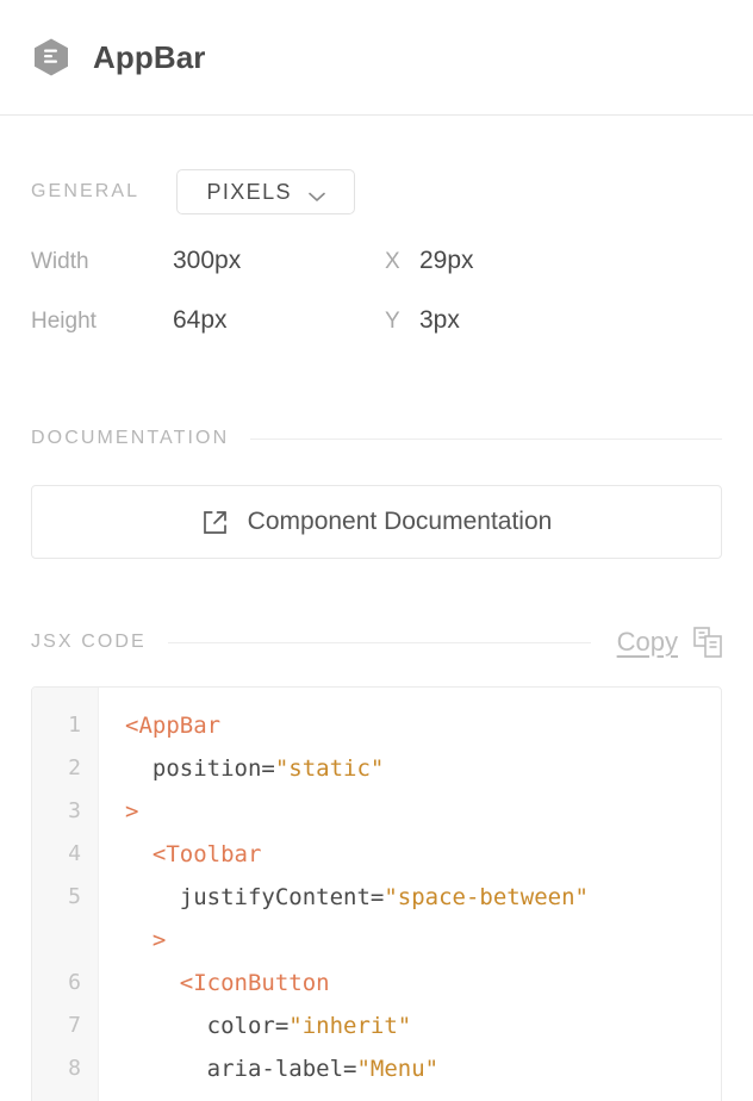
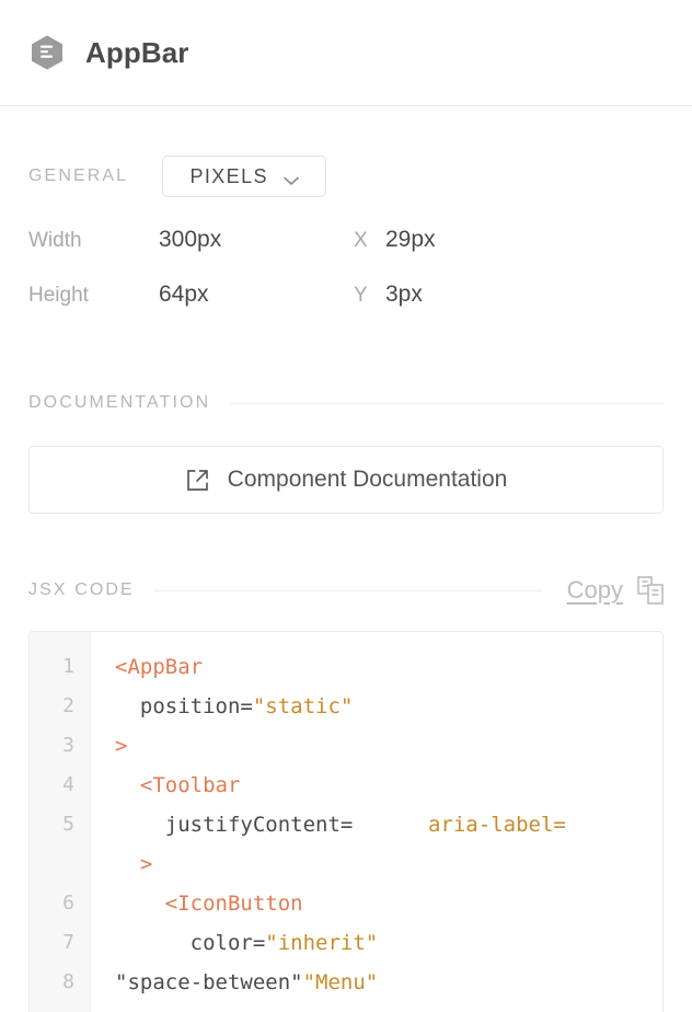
  AppBar
  GENERAL
  PIXELS
  Width
  300px
  X
  29px
  Height
  64px
  Y
  3px
  DOCUMENTATION
  Component Documentation
  JSX CODE
  Copy
  1
  2
  3
  4
  5
  6
  7
  8
  <AppBar
  position="static"
  >
  <Toolbar
- justifyContent="space-between"
+ justifyContent= aria-label=
  >
  <IconButton
  color="inherit"
- aria-label="Menu"
+ "space-between""Menu"
